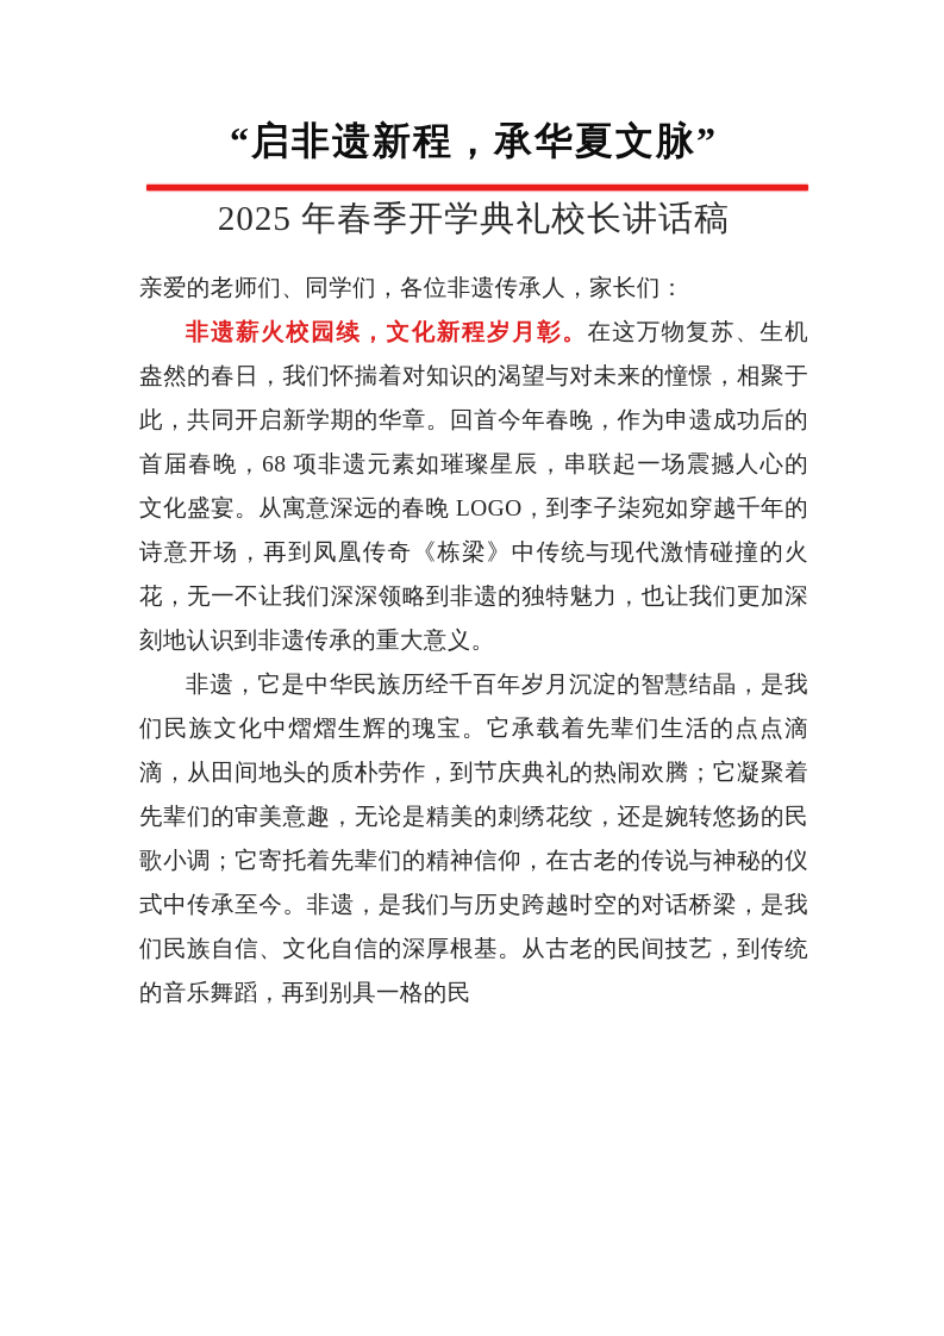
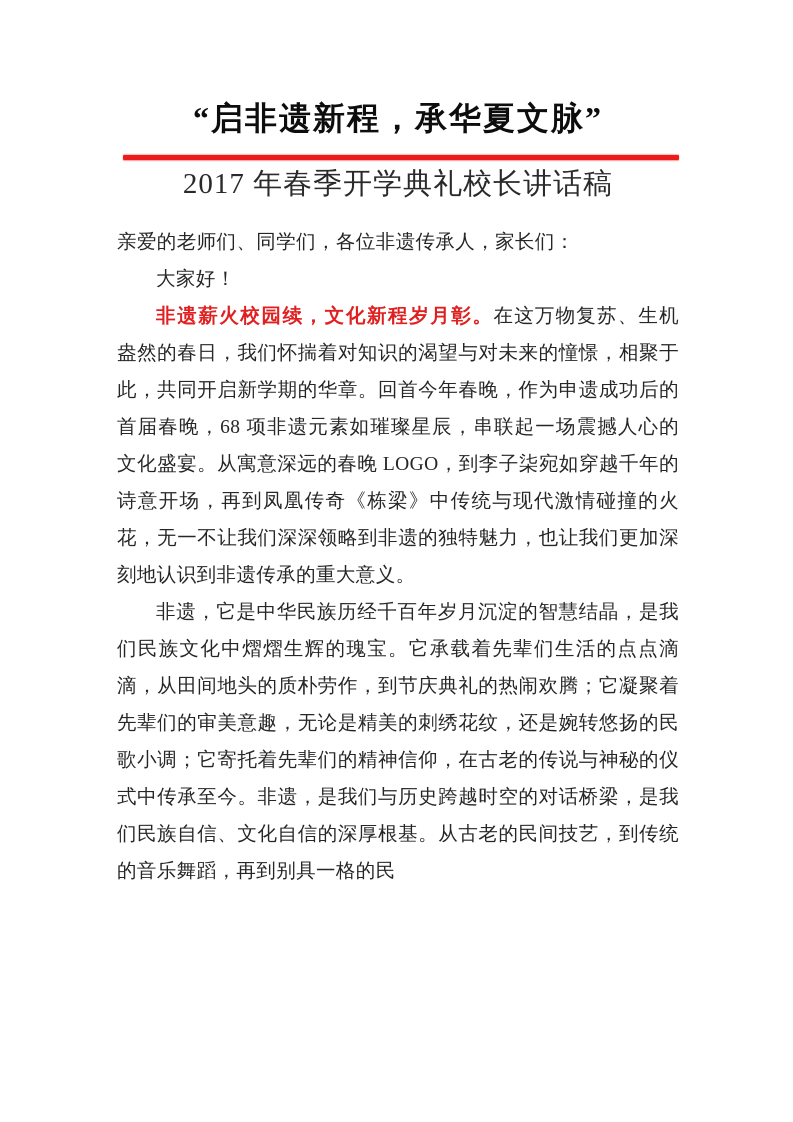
  “启非遗新程，承华夏文脉”
- 2025 年春季开学典礼校长讲话稿
+ 2017 年春季开学典礼校长讲话稿
  亲爱的老师们、同学们，各位非遗传承人，家长们：
+ 大家好！
  非遗薪火校园续，文化新程岁月彰。在这万物复苏、生机盎然的春日，我们怀揣着对知识的渴望与对未来的憧憬，相聚于此，共同开启新学期的华章。回首今年春晚，作为申遗成功后的首届春晚，68 项非遗元素如璀璨星辰，串联起一场震撼人心的文化盛宴。从寓意深远的春晚 LOGO，到李子柒宛如穿越千年的诗意开场，再到凤凰传奇《栋梁》中传统与现代激情碰撞的火花，无一不让我们深深领略到非遗的独特魅力，也让我们更加深刻地认识到非遗传承的重大意义。
  非遗，它是中华民族历经千百年岁月沉淀的智慧结晶，是我们民族文化中熠熠生辉的瑰宝。它承载着先辈们生活的点点滴滴，从田间地头的质朴劳作，到节庆典礼的热闹欢腾；它凝聚着先辈们的审美意趣，无论是精美的刺绣花纹，还是婉转悠扬的民歌小调；它寄托着先辈们的精神信仰，在古老的传说与神秘的仪式中传承至今。非遗，是我们与历史跨越时空的对话桥梁，是我们民族自信、文化自信的深厚根基。从古老的民间技艺，到传统的音乐舞蹈，再到别具一格的民
